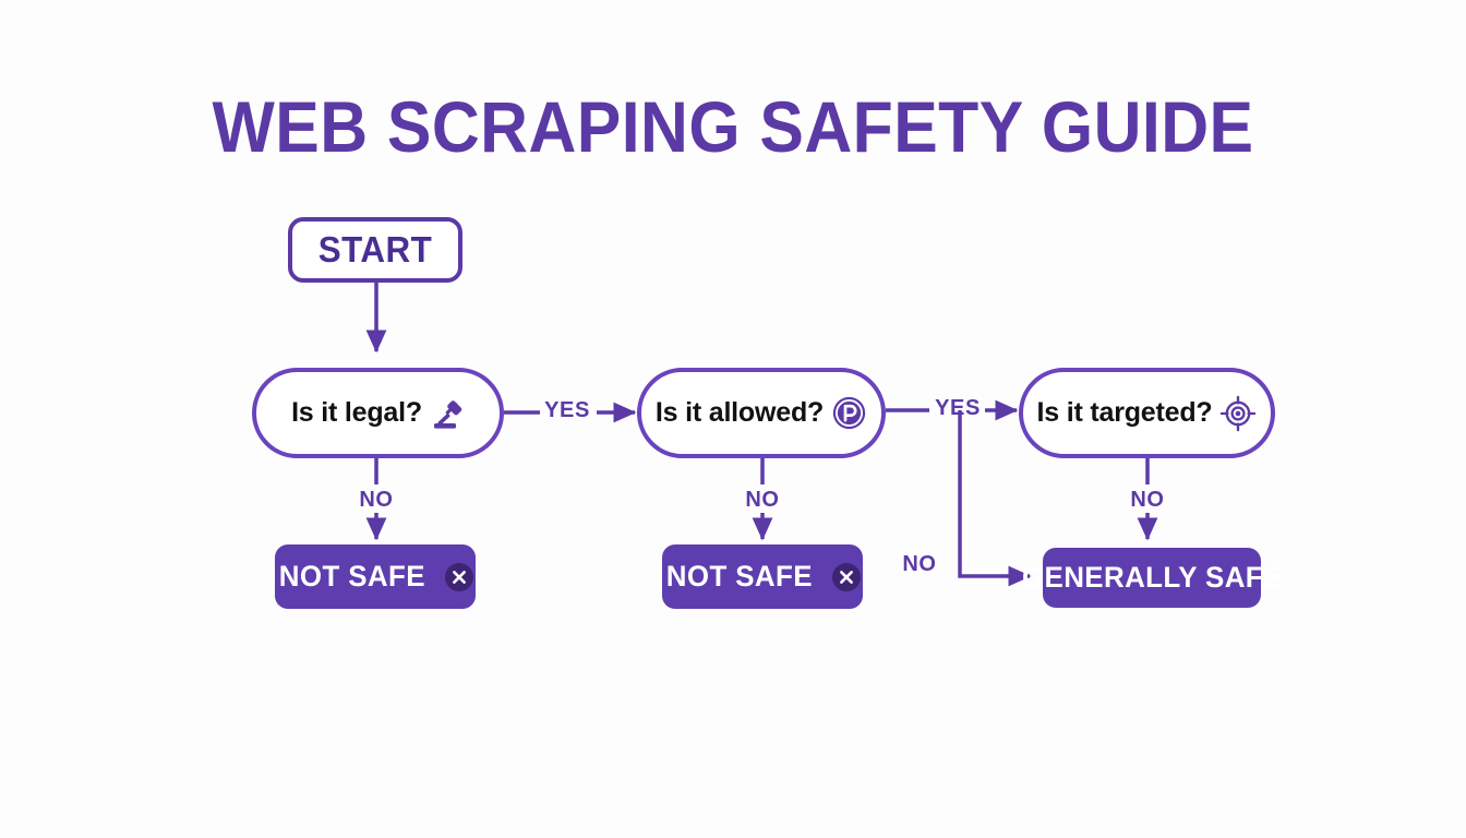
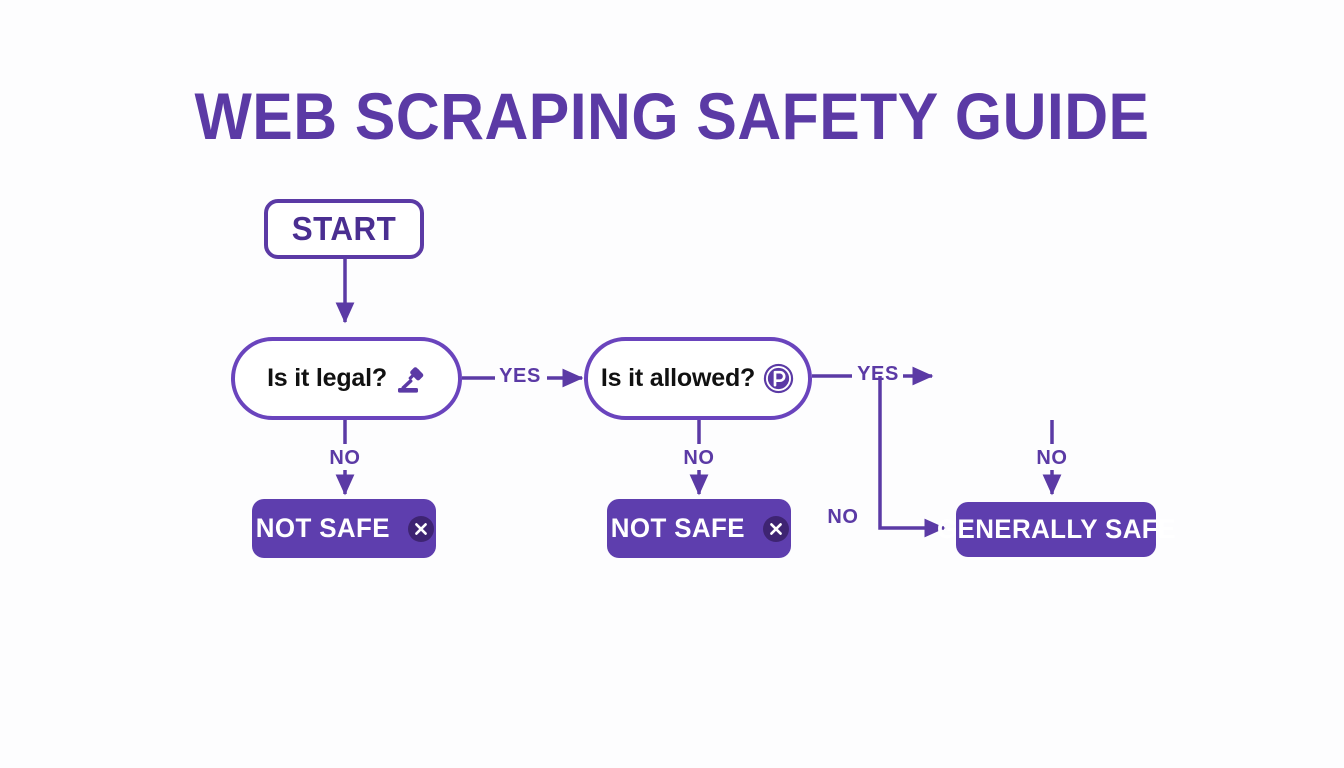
  WEB SCRAPING SAFETY GUIDE
  START
  Is it legal?
  Is it allowed?
- Is it targeted?
  NOT SAFE
  NOT SAFE
  GENERALLY SAFE
  YES
  NO
  YES
  NO
  NO
  NO
